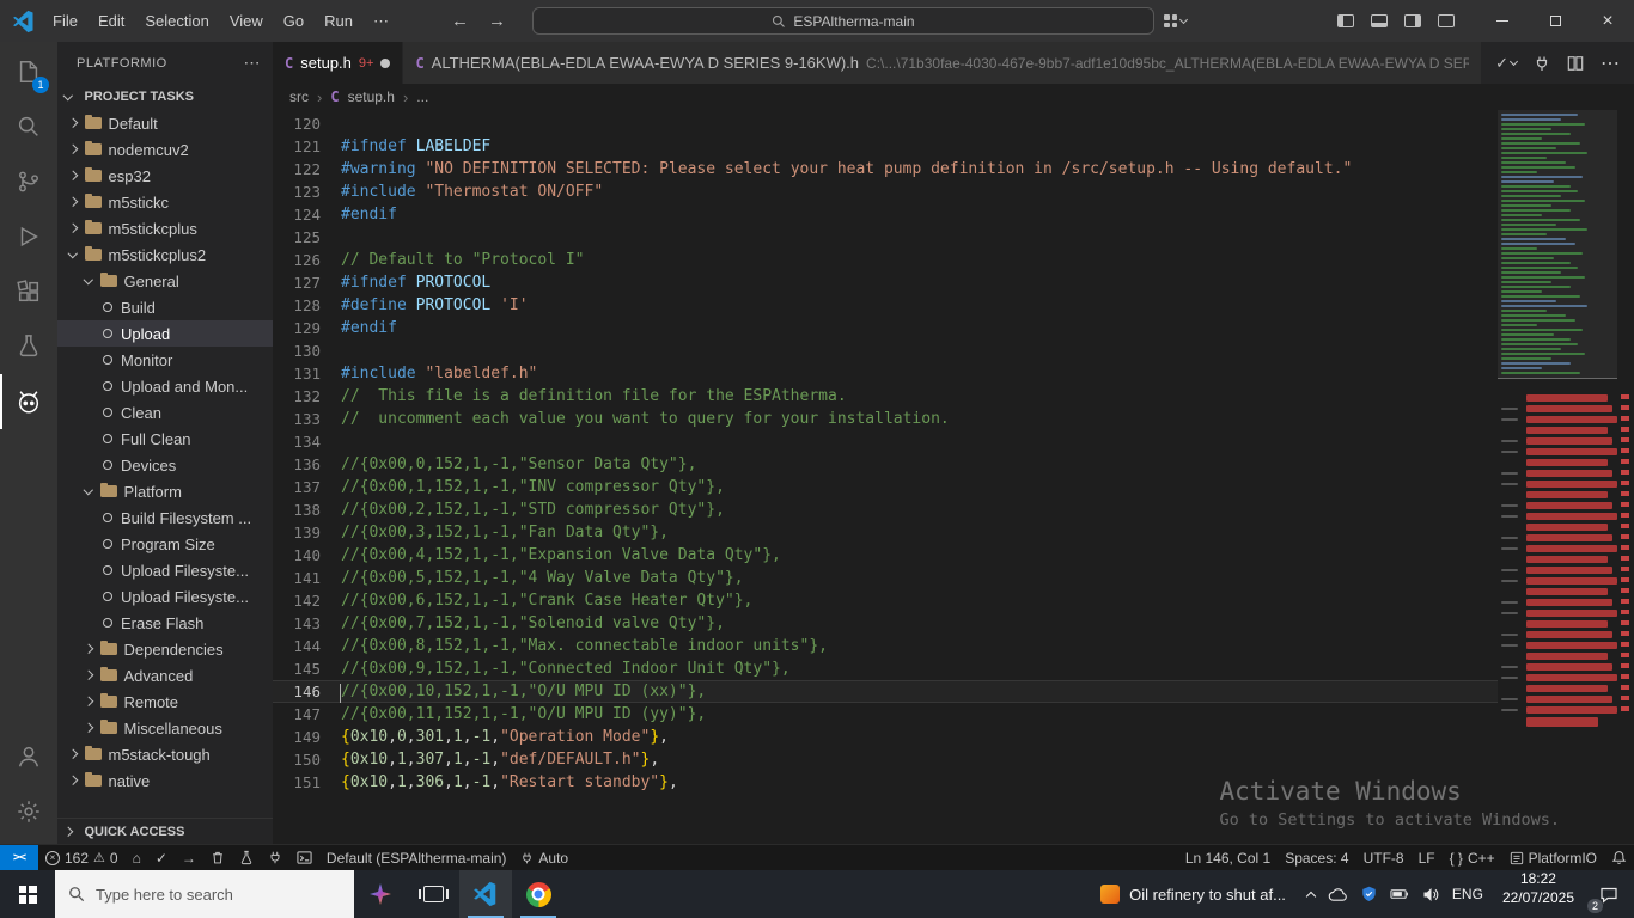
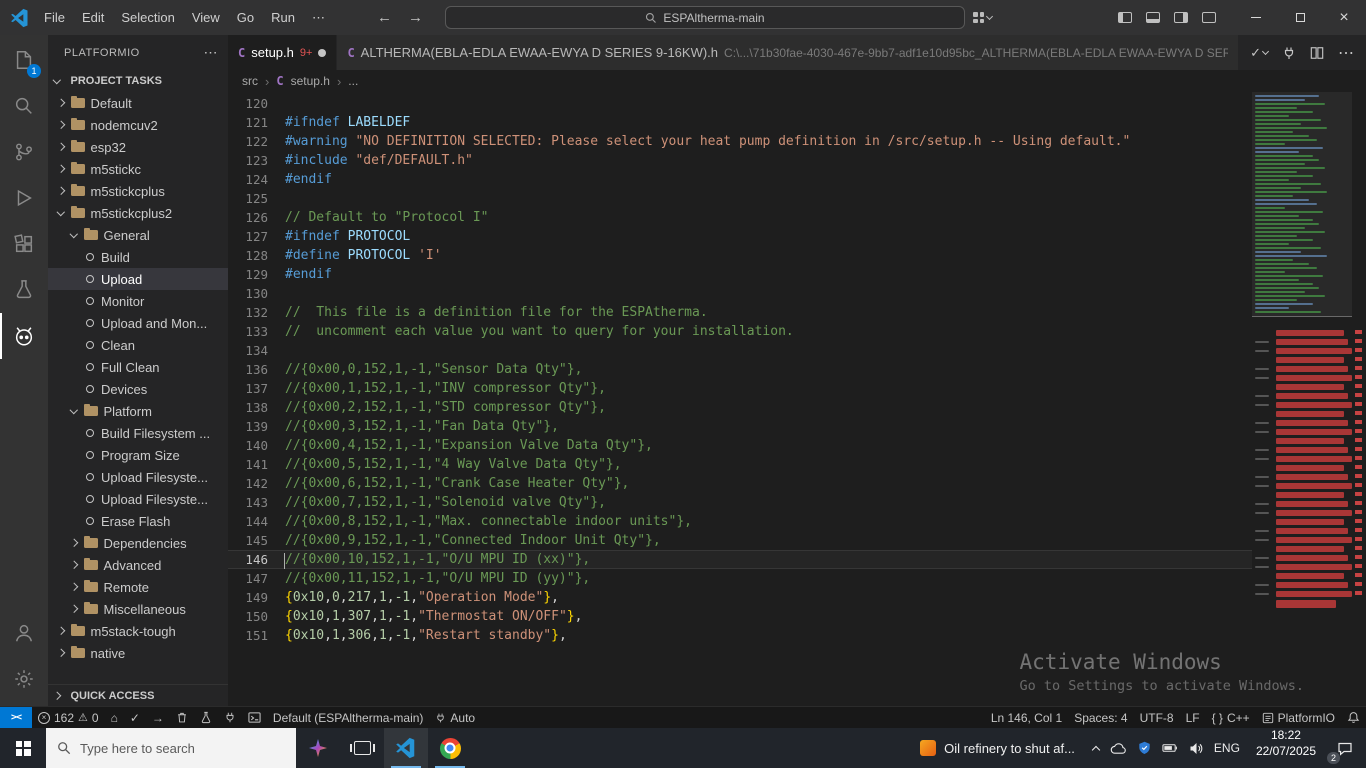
  File
  Edit
  Selection
  View
  Go
  Run
  ⋯
  ←
  →
  ESPAltherma-main
  ×
  1
  PLATFORMIO
  ⋯
  PROJECT TASKS
  Default
  nodemcuv2
  esp32
  m5stickc
  m5stickcplus
  m5stickcplus2
  General
  Build
  Upload
  Monitor
  Upload and Mon...
  Clean
  Full Clean
  Devices
  Platform
  Build Filesystem ...
  Program Size
  Upload Filesyste...
  Upload Filesyste...
  Erase Flash
  Dependencies
  Advanced
  Remote
  Miscellaneous
  m5stack-tough
  native
  QUICK ACCESS
  C
  setup.h
  9+
  C
  ALTHERMA(EBLA-EDLA EWAA-EWYA D SERIES 9-16KW).h
  C:\...\71b30fae-4030-467e-9bb7-adf1e10d95bc_ALTHERMA(EBLA-EDLA EWAA-EWYA D SER
  ✓
  ⋯
  src
  ›
  C
  setup.h
  ›
  ...
  120
  121
  #ifndef LABELDEF
  122
  #warning "NO DEFINITION SELECTED: Please select your heat pump definition in /src/setup.h -- Using default."
  123
- #include "Thermostat ON/OFF"
+ #include "def/DEFAULT.h"
  124
  #endif
  125
  126
  // Default to "Protocol I"
  127
  #ifndef PROTOCOL
  128
  #define PROTOCOL 'I'
  129
  #endif
  130
- 131
- #include "labeldef.h"
  132
  // This file is a definition file for the ESPAtherma.
  133
  // uncomment each value you want to query for your installation.
  134
  136
  //{0x00,0,152,1,-1,"Sensor Data Qty"},
  137
  //{0x00,1,152,1,-1,"INV compressor Qty"},
  138
  //{0x00,2,152,1,-1,"STD compressor Qty"},
  139
  //{0x00,3,152,1,-1,"Fan Data Qty"},
  140
  //{0x00,4,152,1,-1,"Expansion Valve Data Qty"},
  141
  //{0x00,5,152,1,-1,"4 Way Valve Data Qty"},
  142
  //{0x00,6,152,1,-1,"Crank Case Heater Qty"},
  143
  //{0x00,7,152,1,-1,"Solenoid valve Qty"},
  144
  //{0x00,8,152,1,-1,"Max. connectable indoor units"},
  145
  //{0x00,9,152,1,-1,"Connected Indoor Unit Qty"},
  146
  //{0x00,10,152,1,-1,"O/U MPU ID (xx)"},
  147
  //{0x00,11,152,1,-1,"O/U MPU ID (yy)"},
  149
- {0x10,0,301,1,-1,"Operation Mode"},
+ {0x10,0,217,1,-1,"Operation Mode"},
  150
- {0x10,1,307,1,-1,"def/DEFAULT.h"},
+ {0x10,1,307,1,-1,"Thermostat ON/OFF"},
  151
  {0x10,1,306,1,-1,"Restart standby"},
  Activate Windows
  Go to Settings to activate Windows.
  ><
  ×
  162
  ⚠
  0
  ⌂
  ✓
  →
  Default (ESPAltherma-main)
  Auto
  Ln 146, Col 1
  Spaces: 4
  UTF-8
  LF
  { }
  C++
  PlatformIO
  Type here to search
  Oil refinery to shut af...
  ENG
  18:22
  22/07/2025
  2
